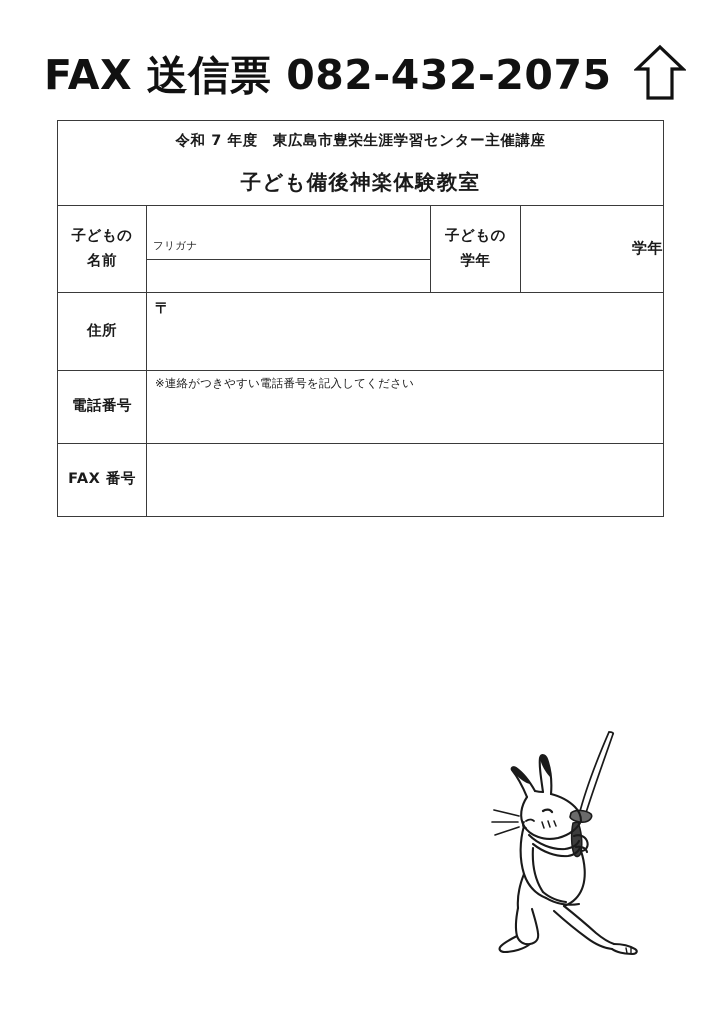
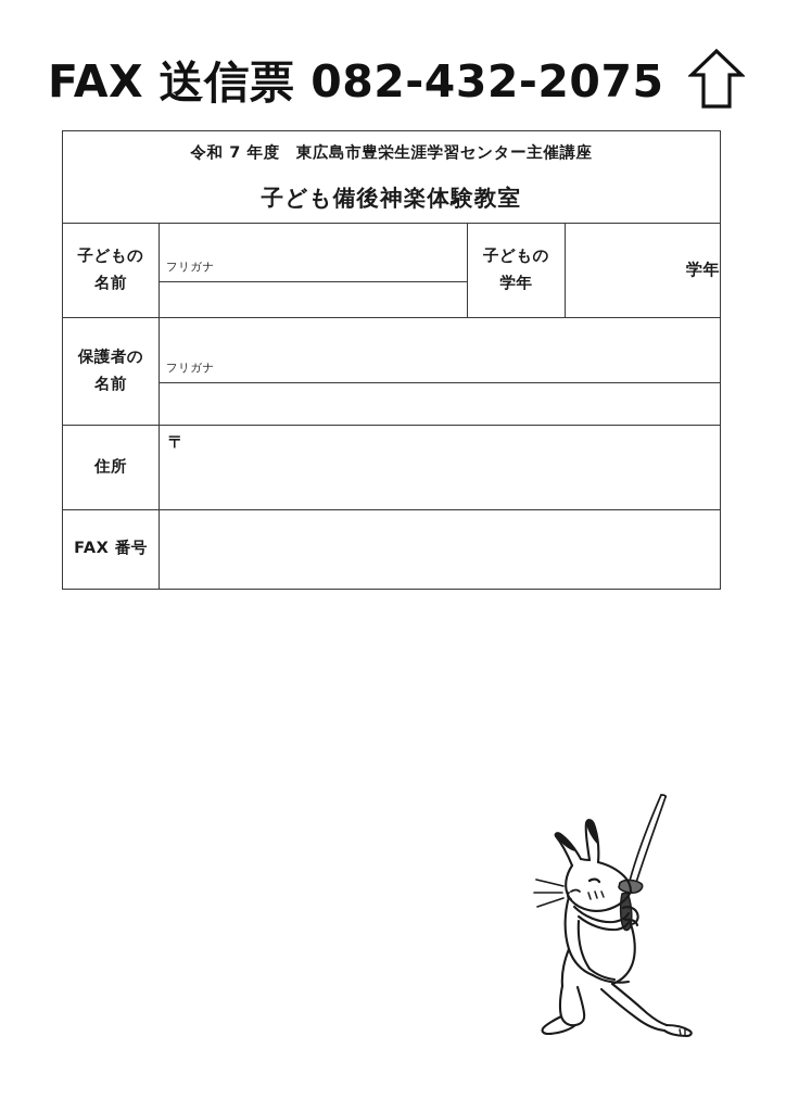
  FAX 送信票 082-432-2075
  令和 7 年度 東広島市豊栄生涯学習センター主催講座
  子ども備後神楽体験教室
  子どもの 名前	フリガナ	子どもの 学年	学年
+ 保護者の 名前	フリガナ
  住所	〒
- 電話番号	※連絡がつきやすい電話番号を記入してください
  FAX 番号
